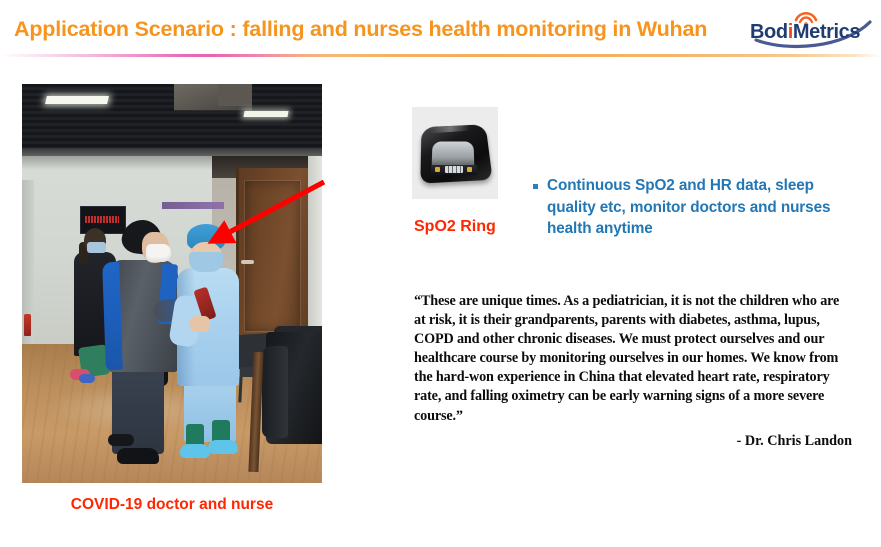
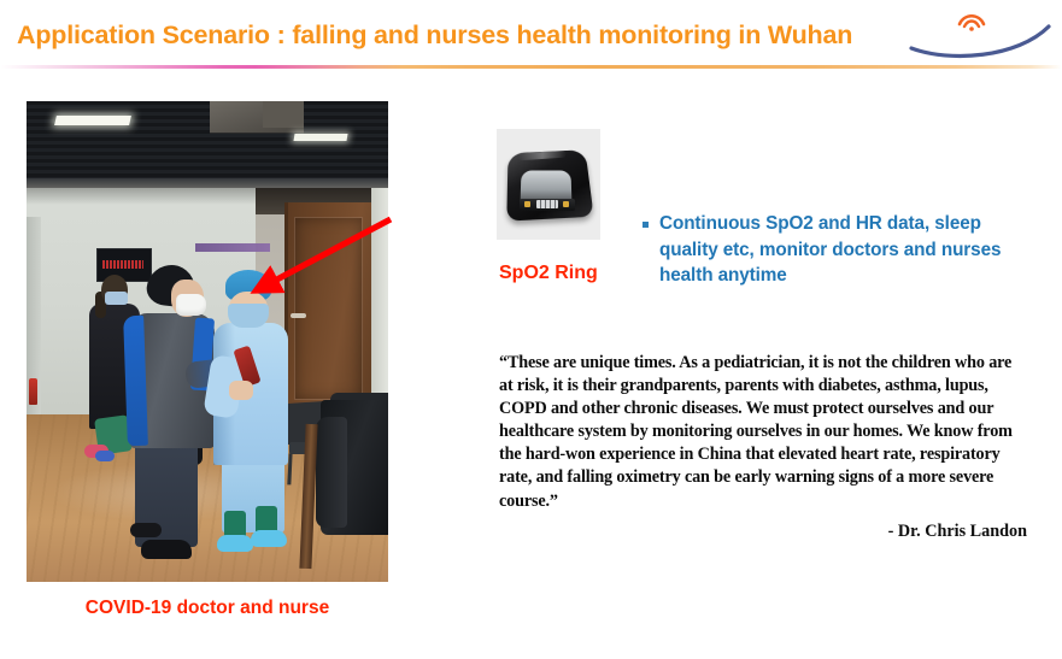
  Application Scenario : falling and nurses health monitoring in Wuhan
- BodiMetrics
  COVID-19 doctor and nurse
  SpO2 Ring
  Continuous SpO2 and HR data, sleep quality etc, monitor doctors and nurses health anytime
- “These are unique times. As a pediatrician, it is not the children who are at risk, it is their grandparents, parents with diabetes, asthma, lupus, COPD and other chronic diseases. We must protect ourselves and our healthcare course by monitoring ourselves in our homes. We know from the hard-won experience in China that elevated heart rate, respiratory rate, and falling oximetry can be early warning signs of a more severe course.”
+ “These are unique times. As a pediatrician, it is not the children who are at risk, it is their grandparents, parents with diabetes, asthma, lupus, COPD and other chronic diseases. We must protect ourselves and our healthcare system by monitoring ourselves in our homes. We know from the hard-won experience in China that elevated heart rate, respiratory rate, and falling oximetry can be early warning signs of a more severe course.”
  - Dr. Chris Landon
